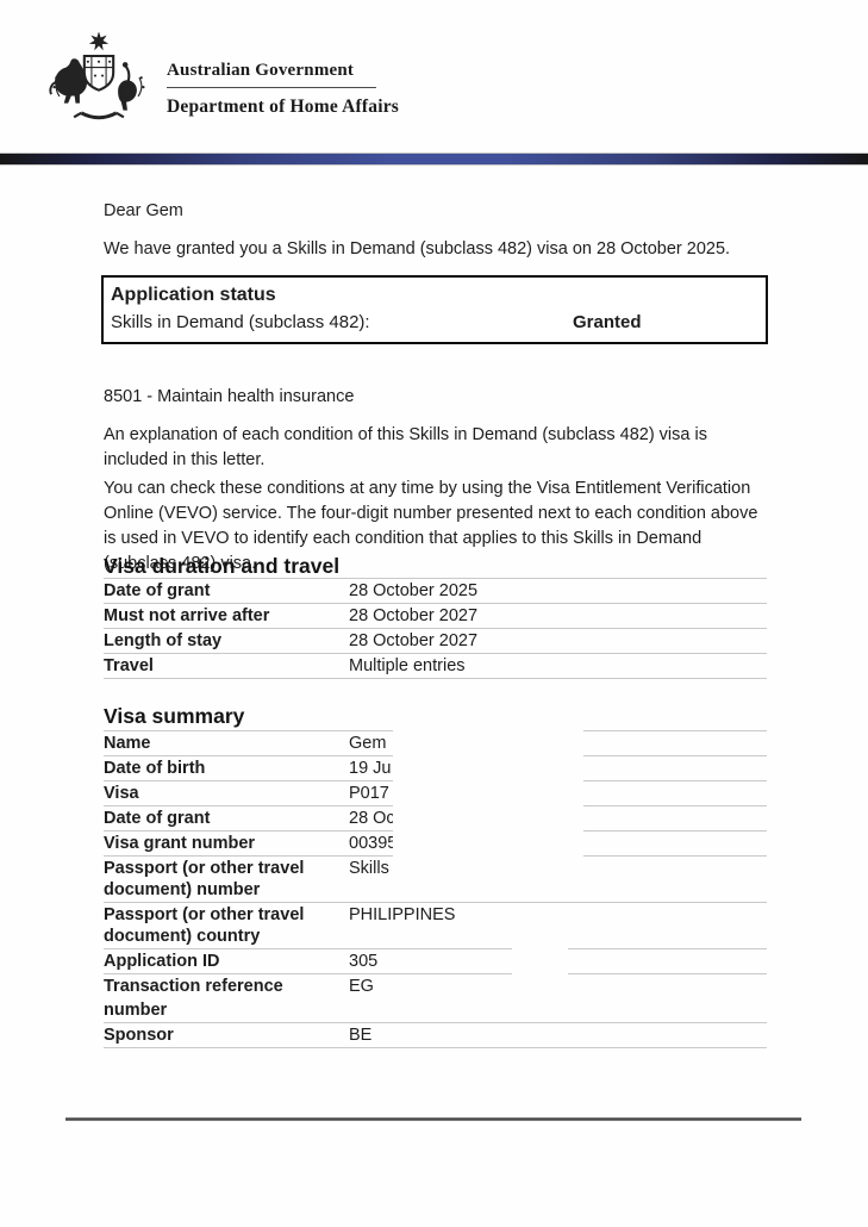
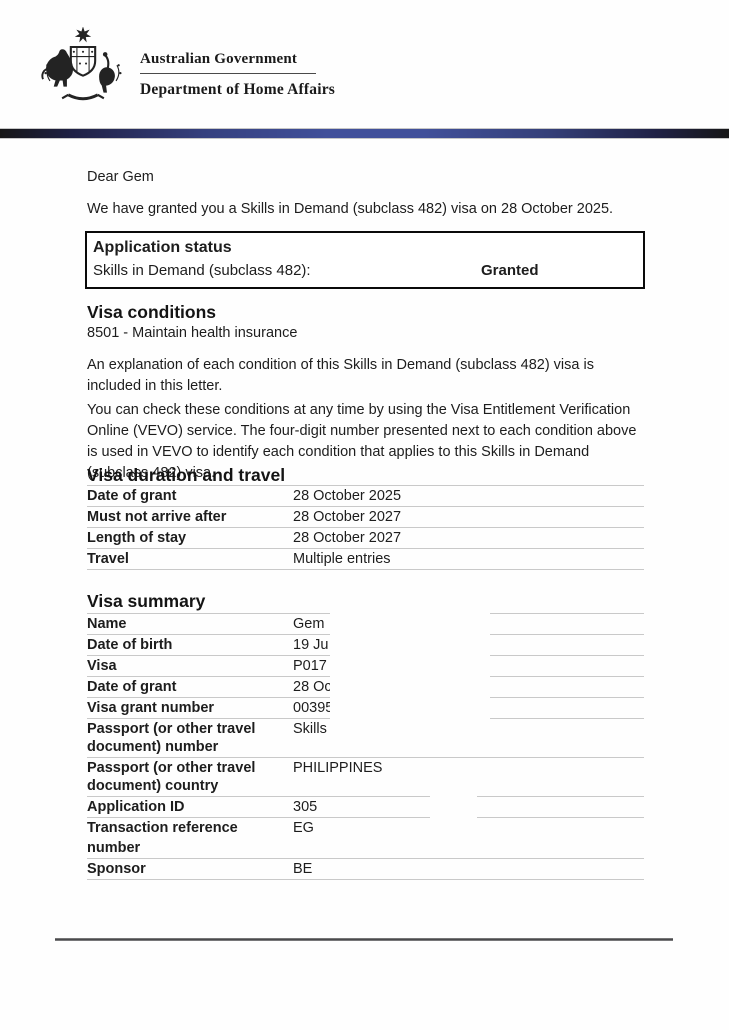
  Australian Government
  Department of Home Affairs
  Dear Gem
  We have granted you a Skills in Demand (subclass 482) visa on 28 October 2025.
  Application status
  Skills in Demand (subclass 482):
  Granted
+ Visa conditions
  8501 - Maintain health insurance
  An explanation of each condition of this Skills in Demand (subclass 482) visa is included in this letter.
  You can check these conditions at any time by using the Visa Entitlement Verification Online (VEVO) service. The four-digit number presented next to each condition above is used in VEVO to identify each condition that applies to this Skills in Demand (subclass 482) visa.
  Visa duration and travel
  Date of grant
  28 October 2025
  Must not arrive after
  28 October 2027
  Length of stay
  28 October 2027
  Travel
  Multiple entries
  Visa summary
  Name
  Gem
  Date of birth
  19 Ju
  Visa
  P017
  Date of grant
  28 Oc
  Visa grant number
  0039
  Passport (or other travel document) number
  Skills
  Passport (or other travel document) country
  PHILIPPINES
  Application ID
  305
  Transaction reference number
  EG
  Sponsor
  BE
